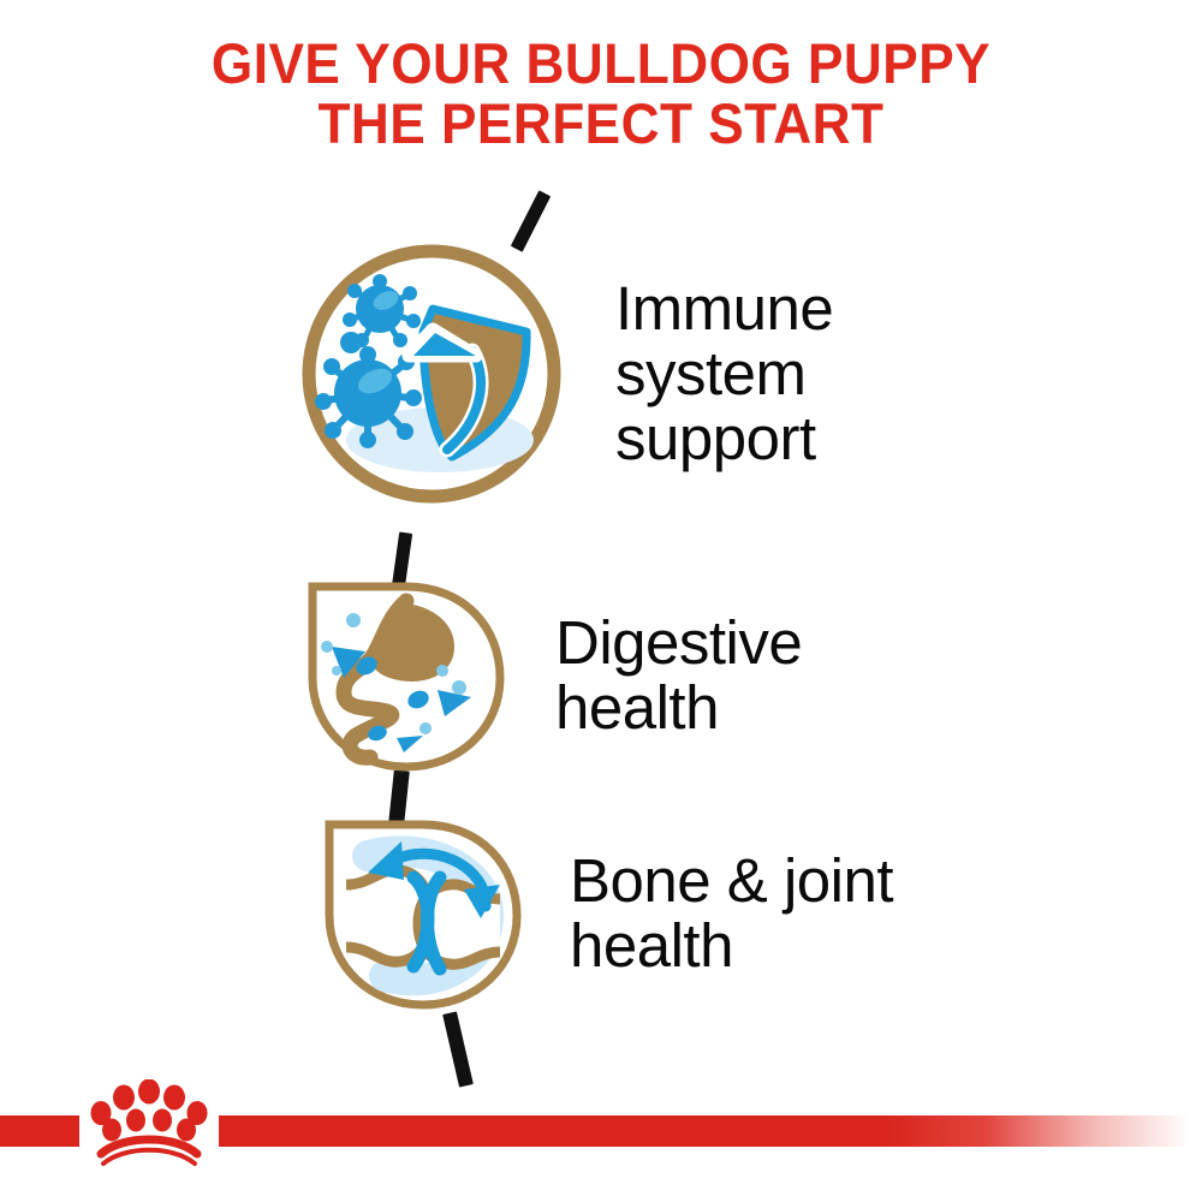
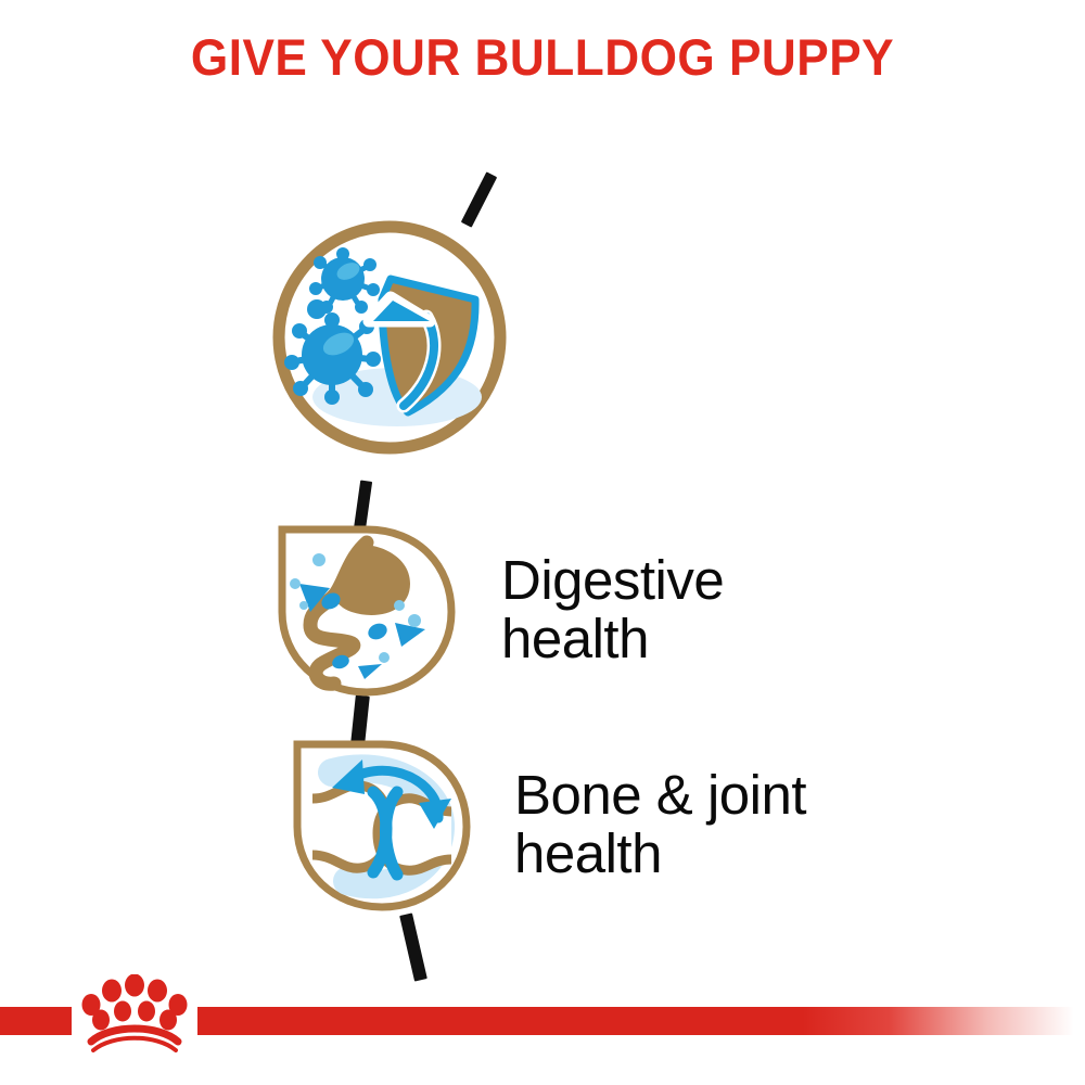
  GIVE YOUR BULLDOG PUPPY
- THE PERFECT START
- Immune
- system
- support
  Digestive
  health
  Bone & joint
  health
